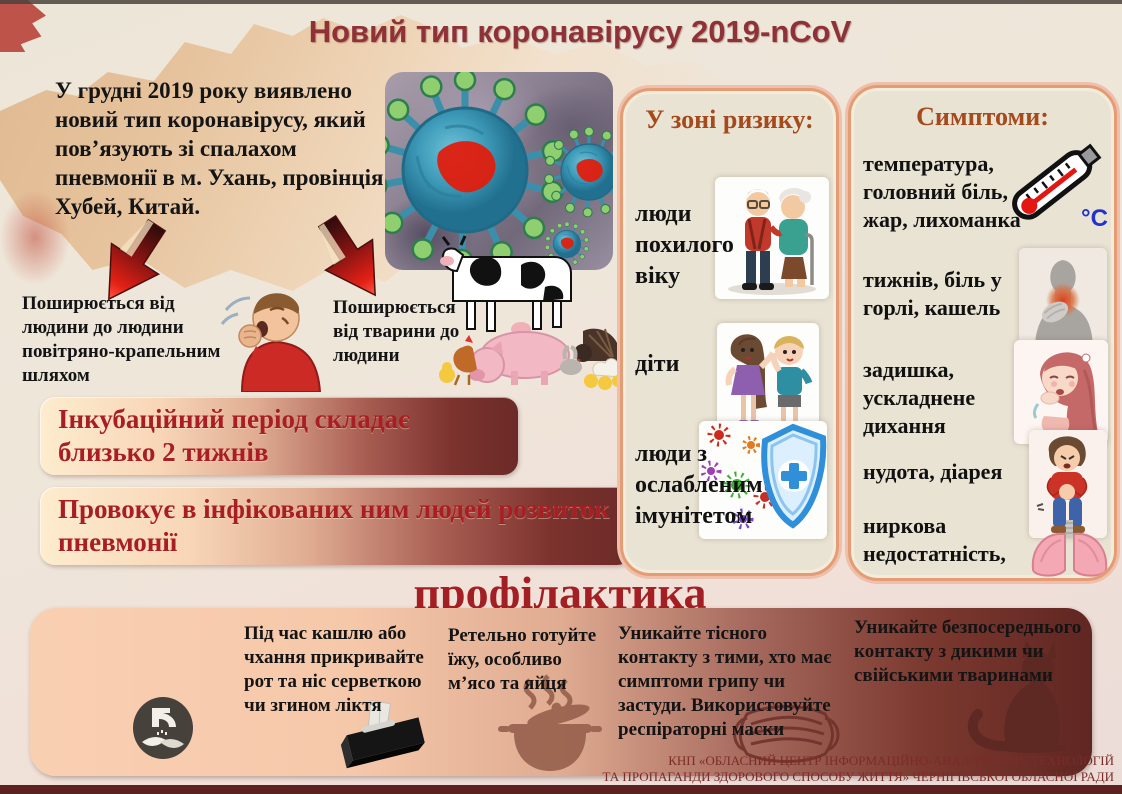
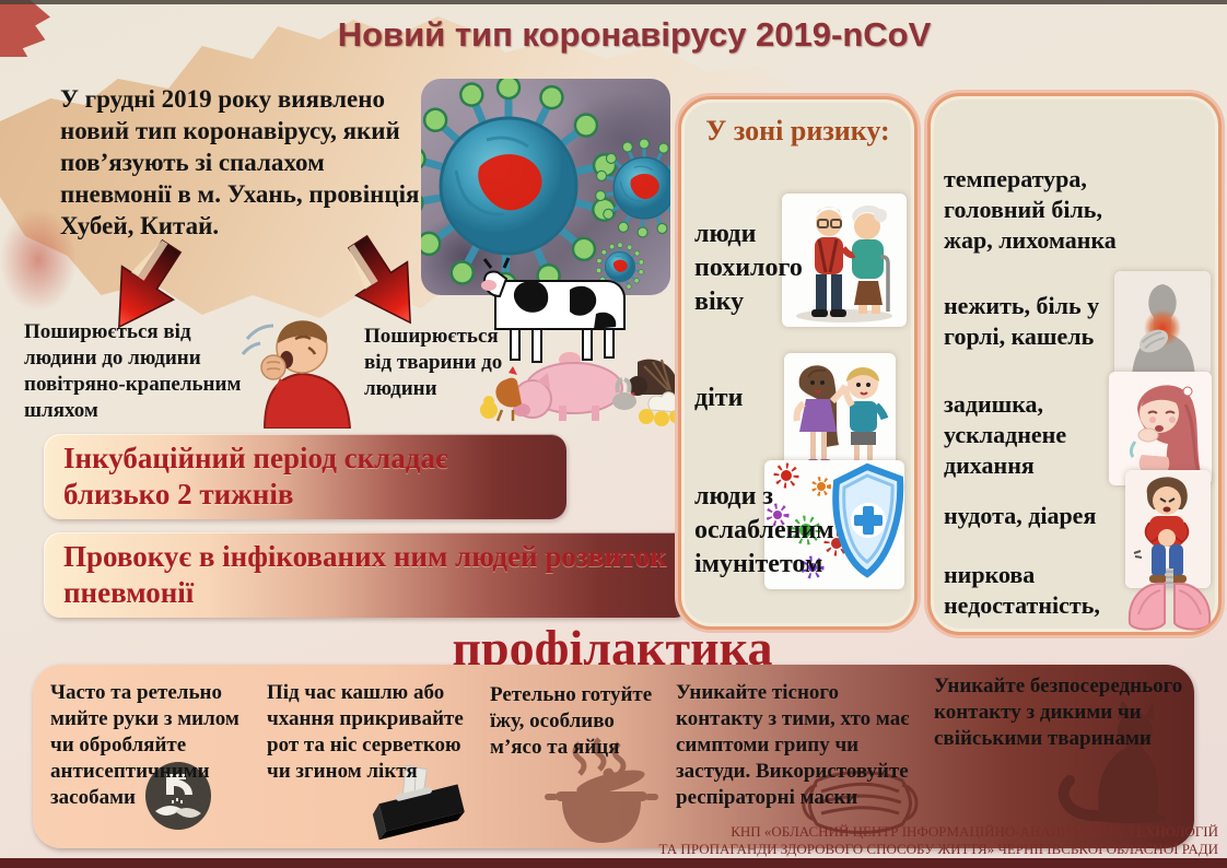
  Новий тип коронавірусу 2019-nCoV
  У грудні 2019 року виявлено новий тип коронавірусу, який пов’язують зі спалахом пневмонії в м. Ухань, провінція Хубей, Китай.
  Поширюється від людини до людини повітряно-крапельним шляхом
  Поширюється від тварини до людини
  Інкубаційний період складає близько 2 тижнів
  Провокує в інфікованих ним людей розвиток пневмонії
  У зоні ризику:
  люди похилого віку
  діти
  люди з ослабленим імунітетом
- Симптоми:
  температура, головний біль, жар, лихоманка
- °C
- тижнів, біль у горлі, кашель
+ нежить, біль у горлі, кашель
  задишка, ускладнене дихання
  нудота, діарея
  ниркова недостатність,
  профілактика
+ Часто та ретельно мийте руки з милом чи обробляйте антисептичними засобами
  Під час кашлю або чхання прикривайте рот та ніс серветкою чи згином ліктя
  Ретельно готуйте їжу, особливо м’ясо та яйця
  Уникайте тісного контакту з тими, хто має симптоми грипу чи застуди. Використовуйте респіраторні маски
  Уникайте безпосереднього контакту з дикими чи свійськими тваринами
  КНП «ОБЛАСНИЙ ЦЕНТР ІНФОРМАЦІЙНО-АНАЛІТИЧНИХ ТЕХНОЛОГІЙ
  ТА ПРОПАГАНДИ ЗДОРОВОГО СПОСОБУ ЖИТТЯ» ЧЕРНІГІВСЬКОЇ ОБЛАСНОЇ РАДИ
